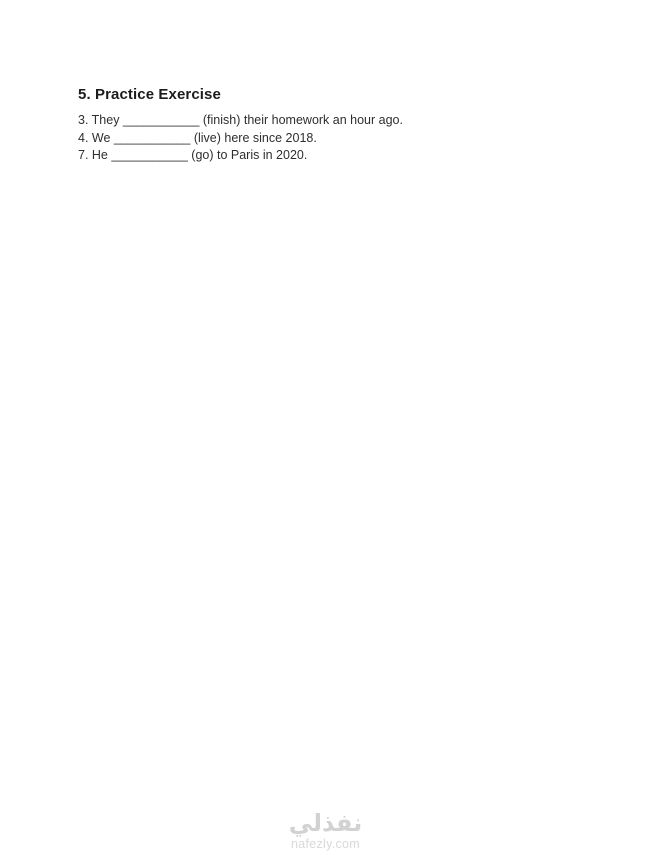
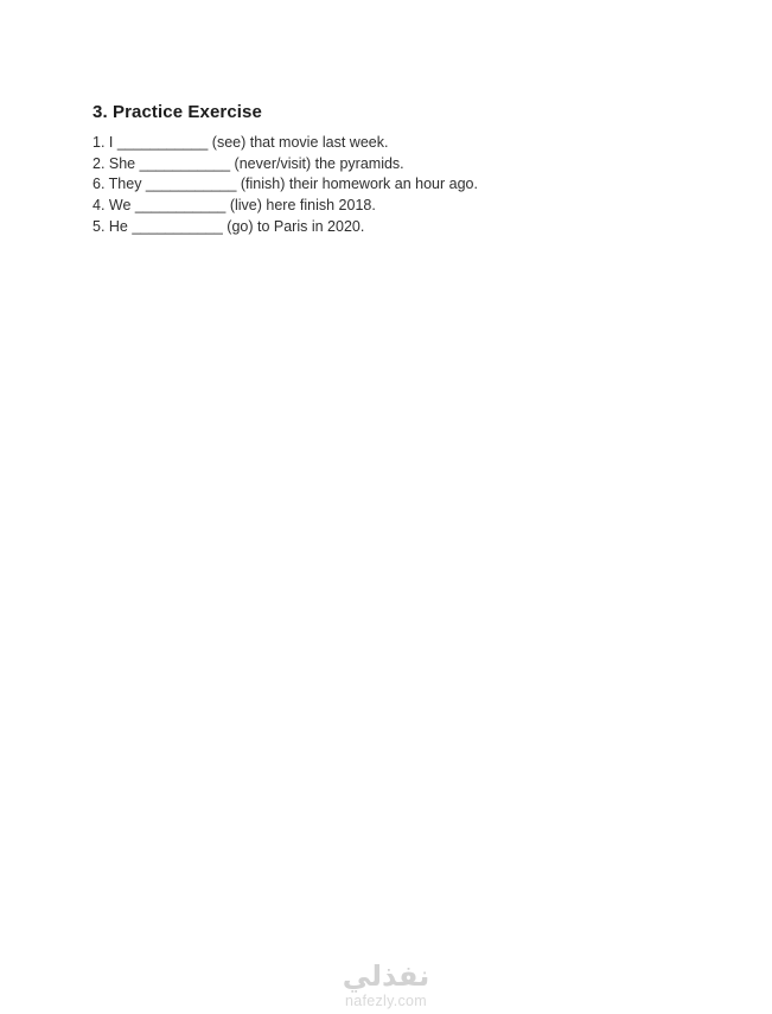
- 5. Practice Exercise
+ 3. Practice Exercise
+ 1. I ___________ (see) that movie last week.
+ 2. She ___________ (never/visit) the pyramids.
- 3. They ___________ (finish) their homework an hour ago.
+ 6. They ___________ (finish) their homework an hour ago.
- 4. We ___________ (live) here since 2018.
+ 4. We ___________ (live) here finish 2018.
- 7. He ___________ (go) to Paris in 2020.
+ 5. He ___________ (go) to Paris in 2020.
  نفذلي
  nafezly.com
